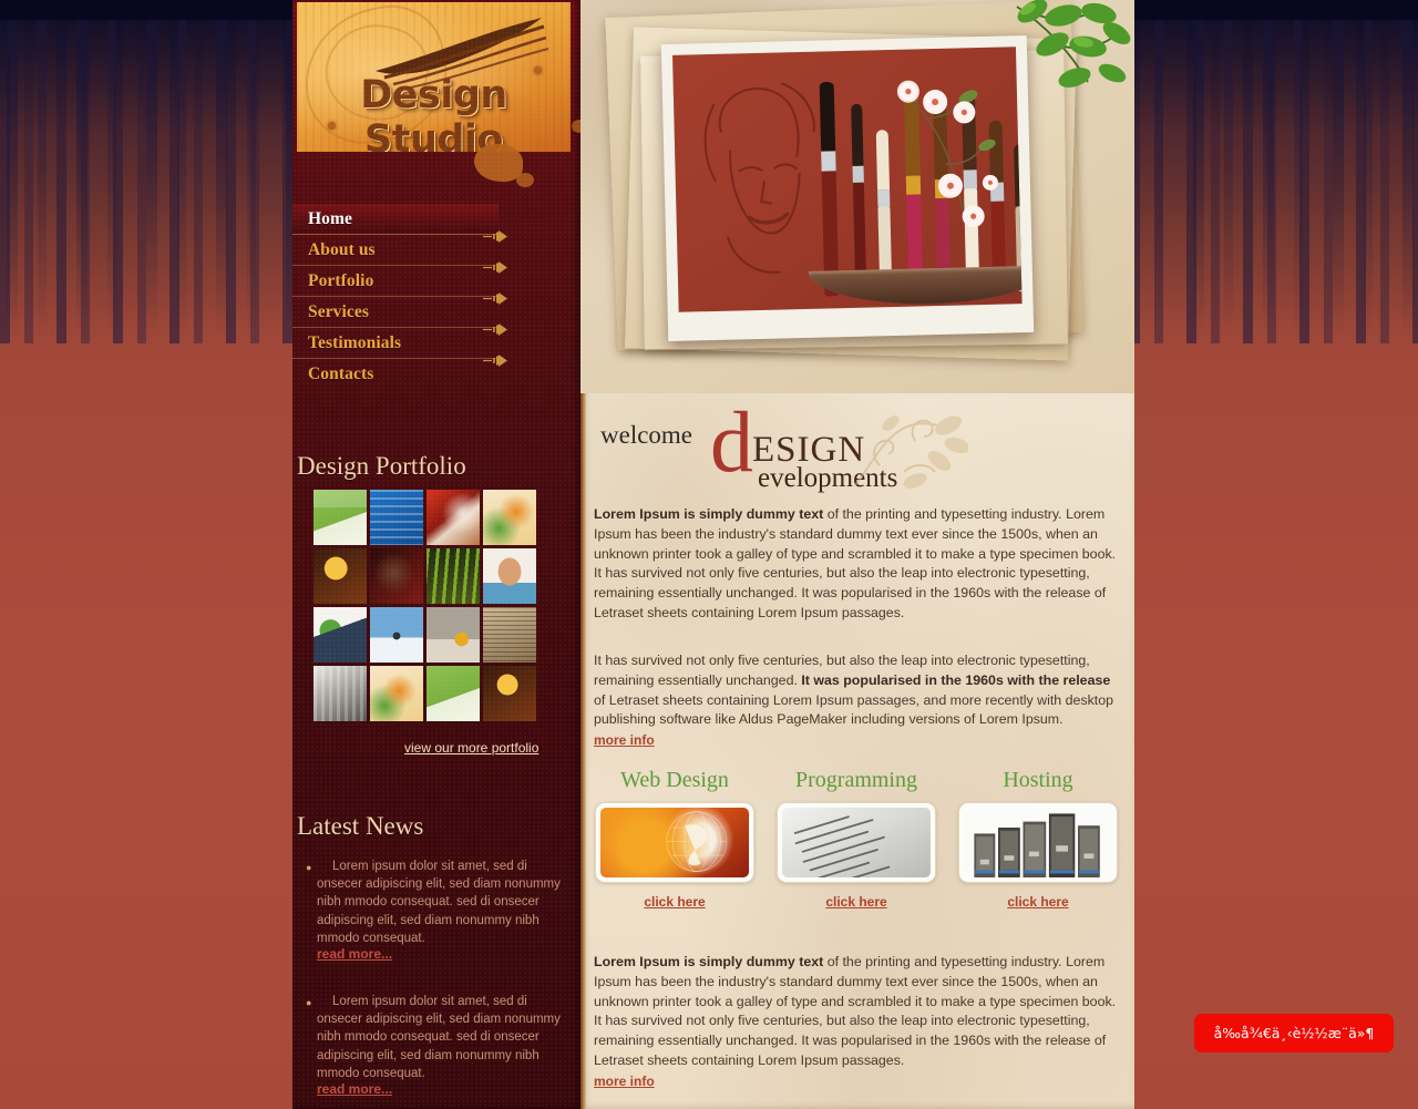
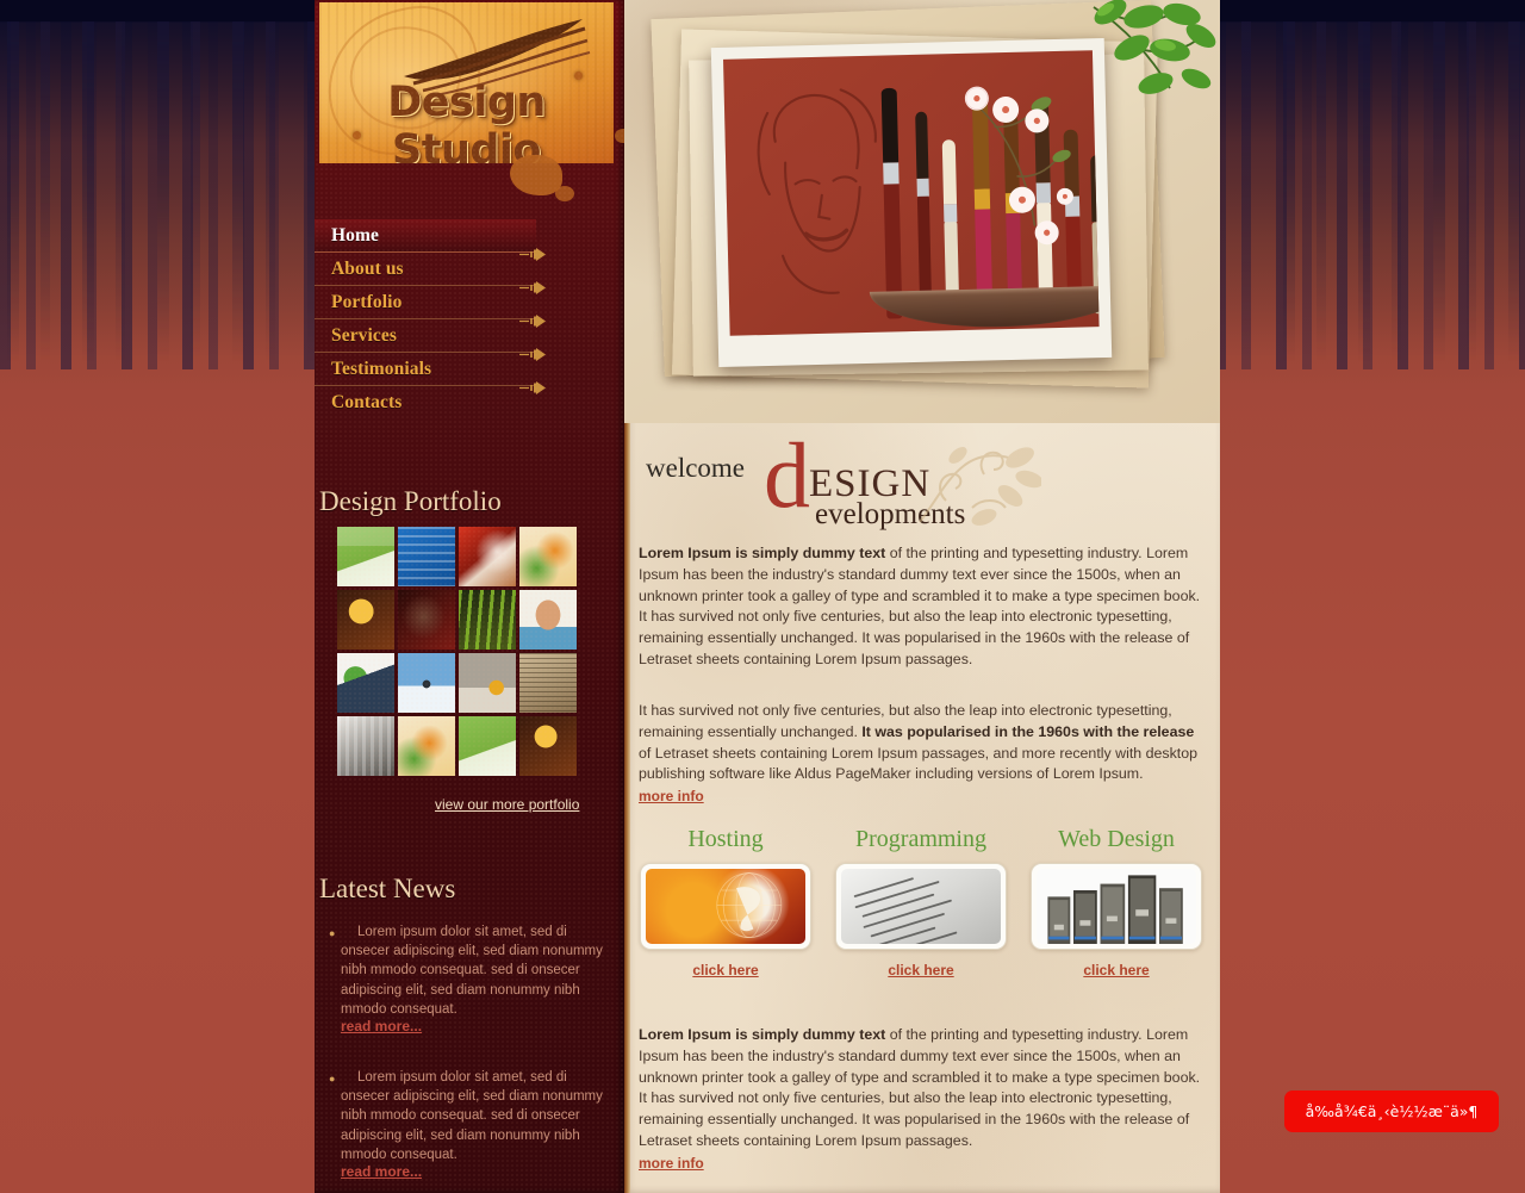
  welcome
  d
  ESIGN
  evelopments
  Lorem Ipsum is simply dummy text of the printing and typesetting industry. Lorem Ipsum has been the industry's standard dummy text ever since the 1500s, when an unknown printer took a galley of type and scrambled it to make a type specimen book. It has survived not only five centuries, but also the leap into electronic typesetting, remaining essentially unchanged. It was popularised in the 1960s with the release of Letraset sheets containing Lorem Ipsum passages.
  It has survived not only five centuries, but also the leap into electronic typesetting, remaining essentially unchanged. It was popularised in the 1960s with the release of Letraset sheets containing Lorem Ipsum passages, and more recently with desktop publishing software like Aldus PageMaker including versions of Lorem Ipsum.
  more info
- Web Design
+ Hosting
  click here
  Programming
  click here
- Hosting
+ Web Design
  click here
  Lorem Ipsum is simply dummy text of the printing and typesetting industry. Lorem Ipsum has been the industry's standard dummy text ever since the 1500s, when an unknown printer took a galley of type and scrambled it to make a type specimen book. It has survived not only five centuries, but also the leap into electronic typesetting, remaining essentially unchanged. It was popularised in the 1960s with the release of Letraset sheets containing Lorem Ipsum passages.
  more info
  å‰å¾€ä¸‹è½½æ¨ä»¶
